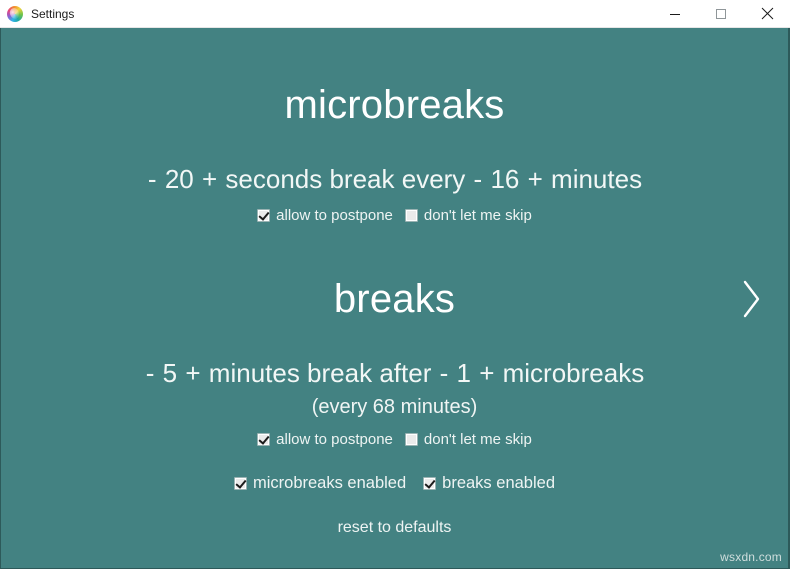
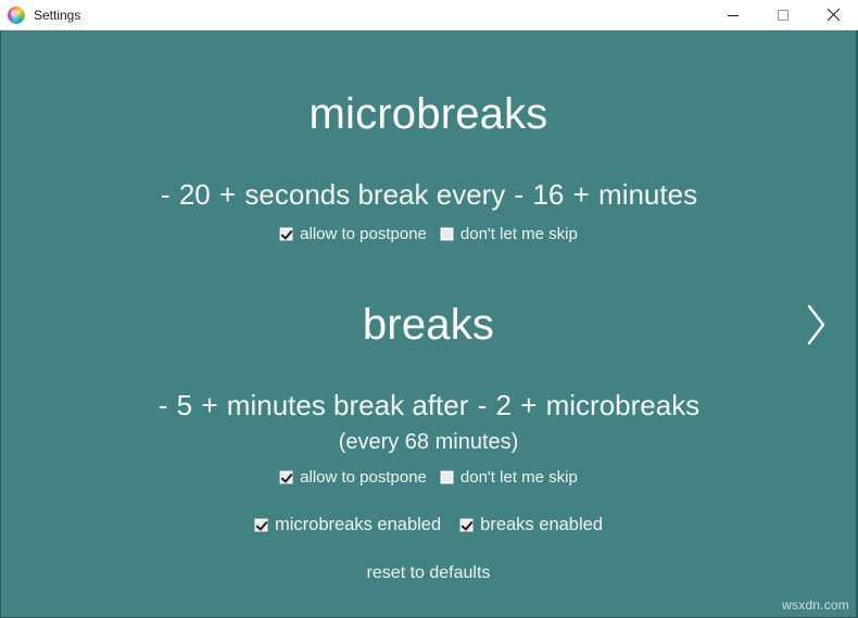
  Settings
  microbreaks
  - 20 + seconds break every - 16 + minutes
  allow to postpone
  don't let me skip
  breaks
- - 5 + minutes break after - 1 + microbreaks
+ - 5 + minutes break after - 2 + microbreaks
  (every 68 minutes)
  allow to postpone
  don't let me skip
  microbreaks enabled
  breaks enabled
  reset to defaults
  wsxdn.com
